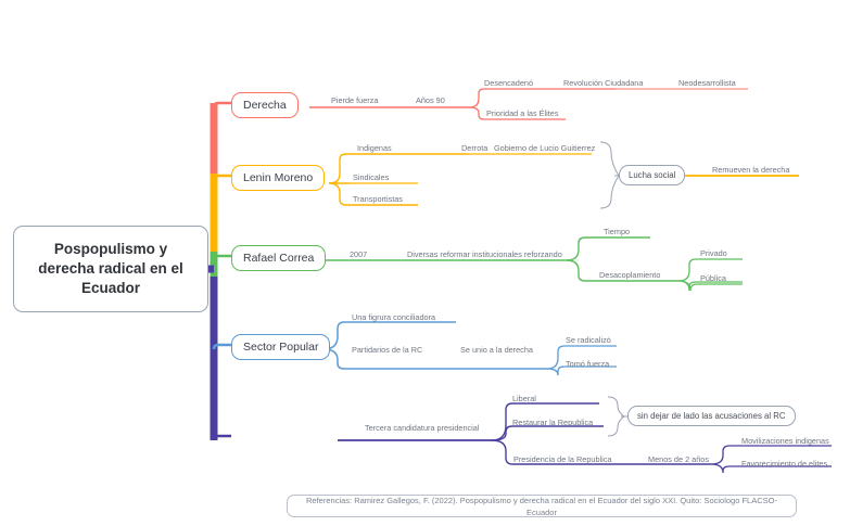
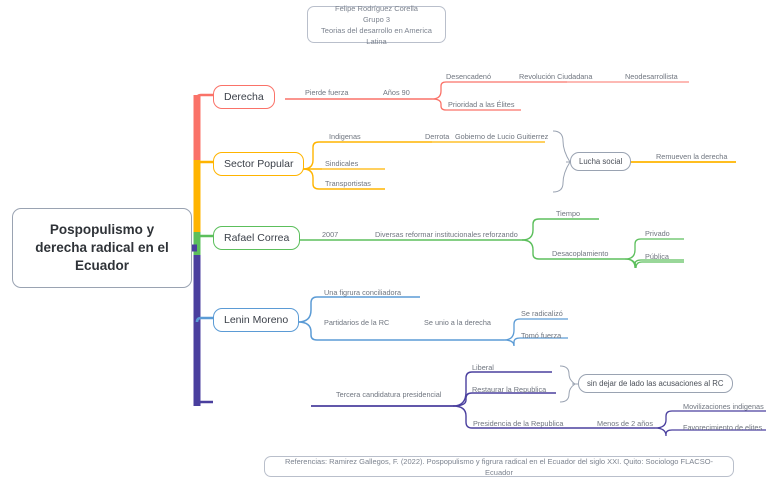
+ Felipe Rodríguez Corella
+ Grupo 3
+ Teorias del desarrollo en America Latina
  Pospopulismo y
  derecha radical en el
  Ecuador
  Derecha
- Lenin Moreno
+ Sector Popular
  Rafael Correa
- Sector Popular
+ Lenin Moreno
  Lucha social
  sin dejar de lado las acusaciones al RC
  Pierde fuerza
  Años 90
  Desencadenó
  Revolución Ciudadana
  Neodesarrollista
  Prioridad a las Élites
  Indigenas
  Sindicales
  Transportistas
  Derrota
  Gobierno de Lucio Guitierrez
  Remueven la derecha
  2007
  Diversas reformar institucionales reforzando
  Tiempo
  Desacoplamiento
  Privado
  Pública
  Una figrura conciliadora
  Partidarios de la RC
  Se unio a la derecha
  Se radicalizó
  Tomó fuerza
  Tercera candidatura presidencial
  Liberal
  Restaurar la Republica
  Presidencia de la Republica
  Menos de 2 años
  Movilizaciones indigenas
  Favorecimiento de elites
- Referencias: Ramirez Gallegos, F. (2022). Pospopulismo y derecha radical en el Ecuador del siglo XXI. Quito: Sociologo FLACSO- Ecuador
+ Referencias: Ramirez Gallegos, F. (2022). Pospopulismo y figrura radical en el Ecuador del siglo XXI. Quito: Sociologo FLACSO- Ecuador
